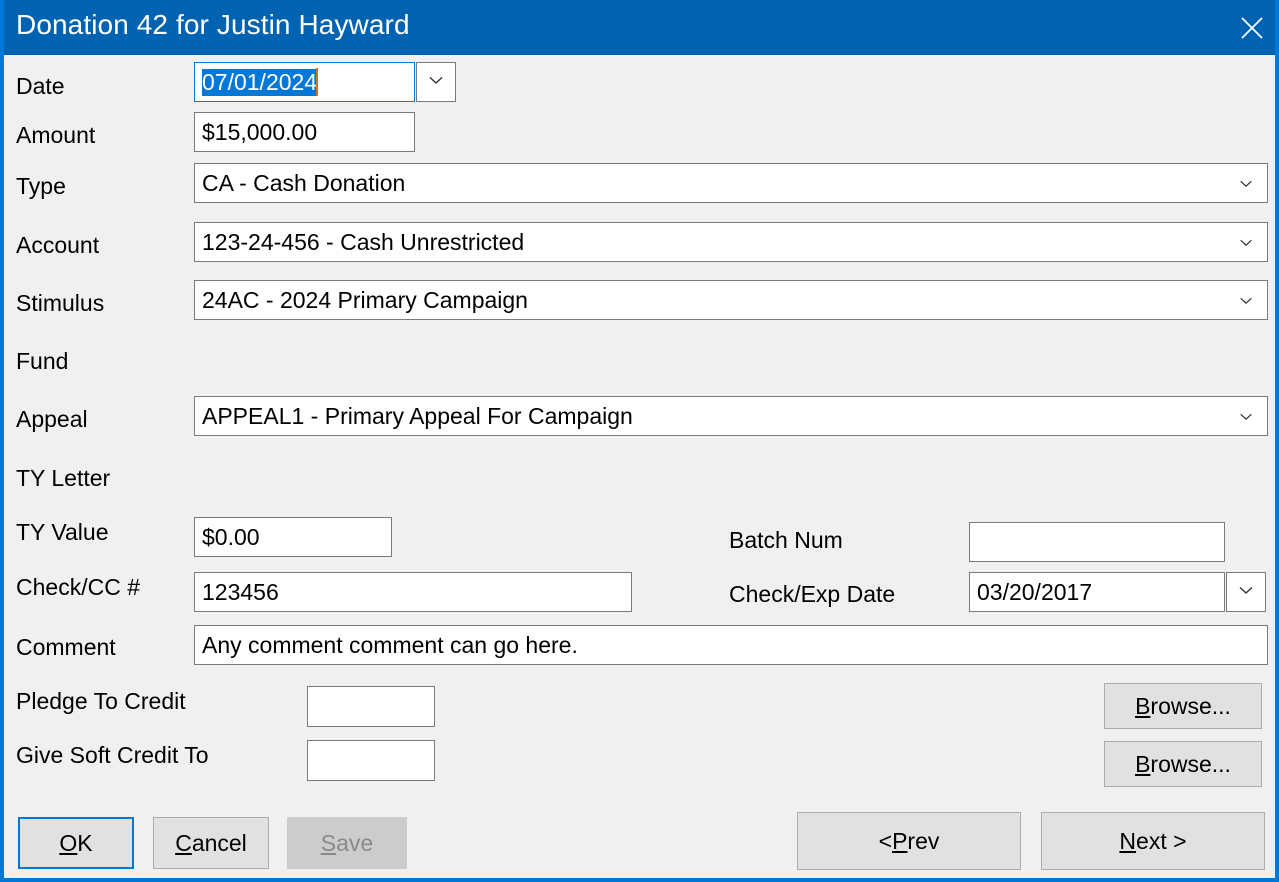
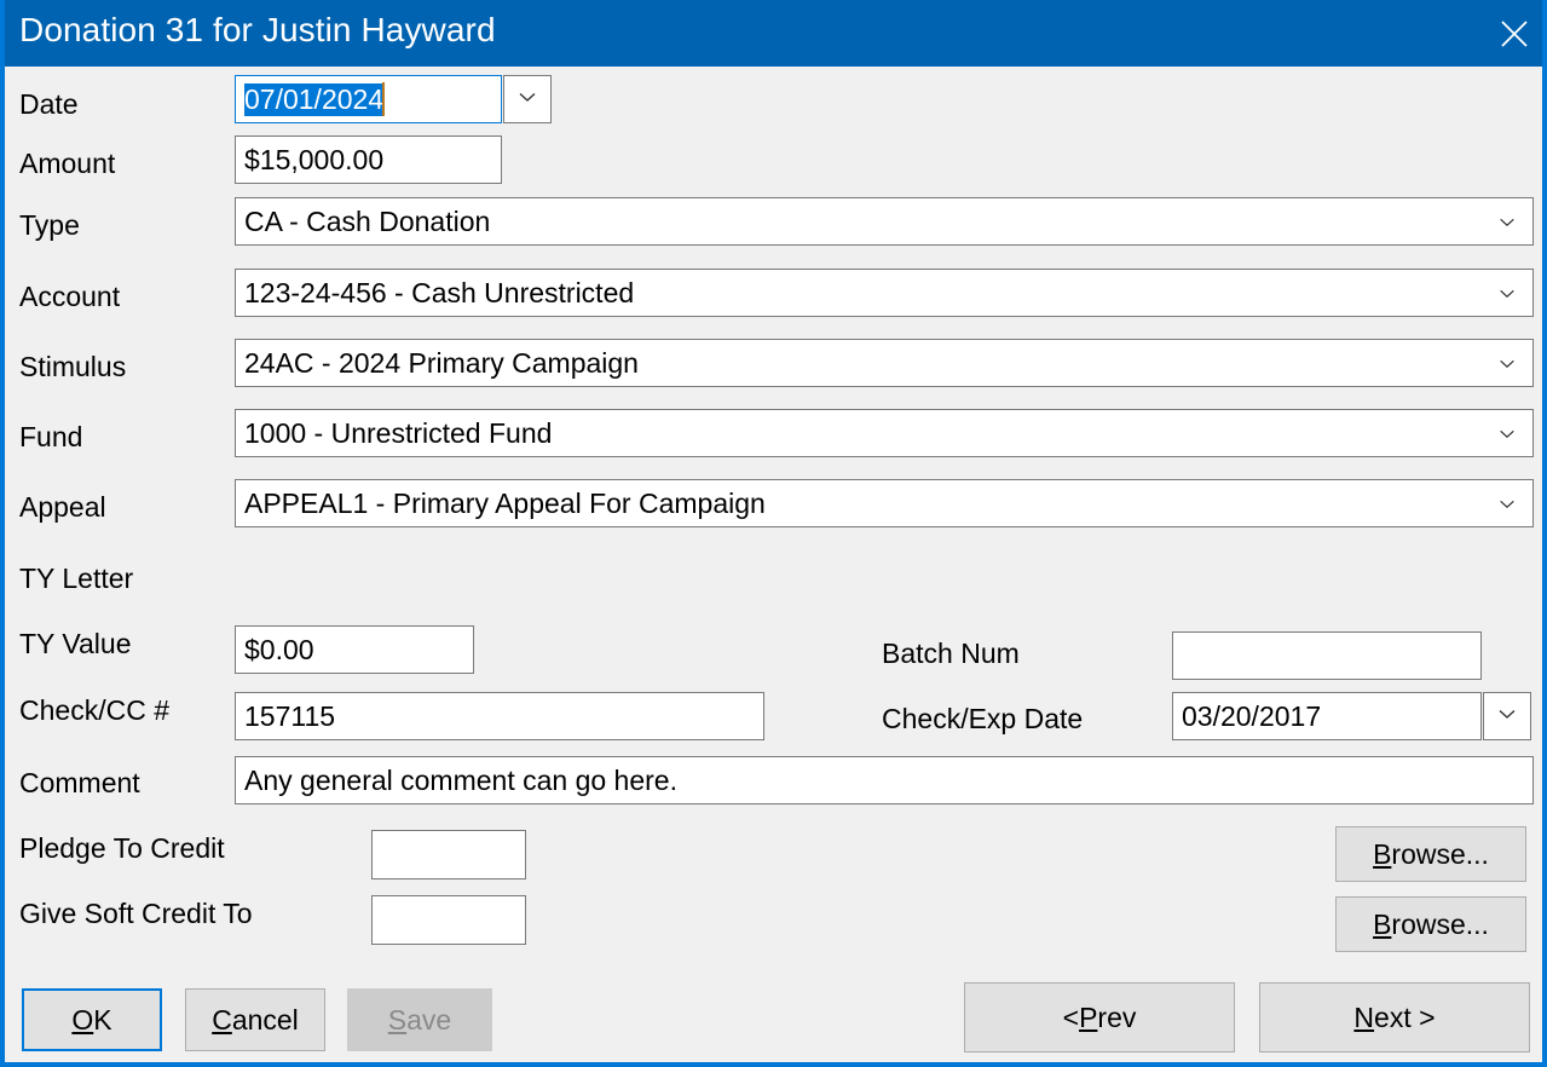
- Donation 42 for Justin Hayward
+ Donation 31 for Justin Hayward
  Date
  07/01/2024
  Amount
  $15,000.00
  Type
  CA - Cash Donation
  Account
  123-24-456 - Cash Unrestricted
  Stimulus
  24AC - 2024 Primary Campaign
  Fund
+ 1000 - Unrestricted Fund
  Appeal
  APPEAL1 - Primary Appeal For Campaign
  TY Letter
  TY Value
  $0.00
  Batch Num
  Check/CC #
- 123456
+ 157115
  Check/Exp Date
  03/20/2017
  Comment
- Any comment comment can go here.
+ Any general comment can go here.
  Pledge To Credit
  B
  rowse...
  Give Soft Credit To
  B
  rowse...
  O
  K
  C
  ancel
  S
  ave
  <
  P
  rev
  N
  ext >
